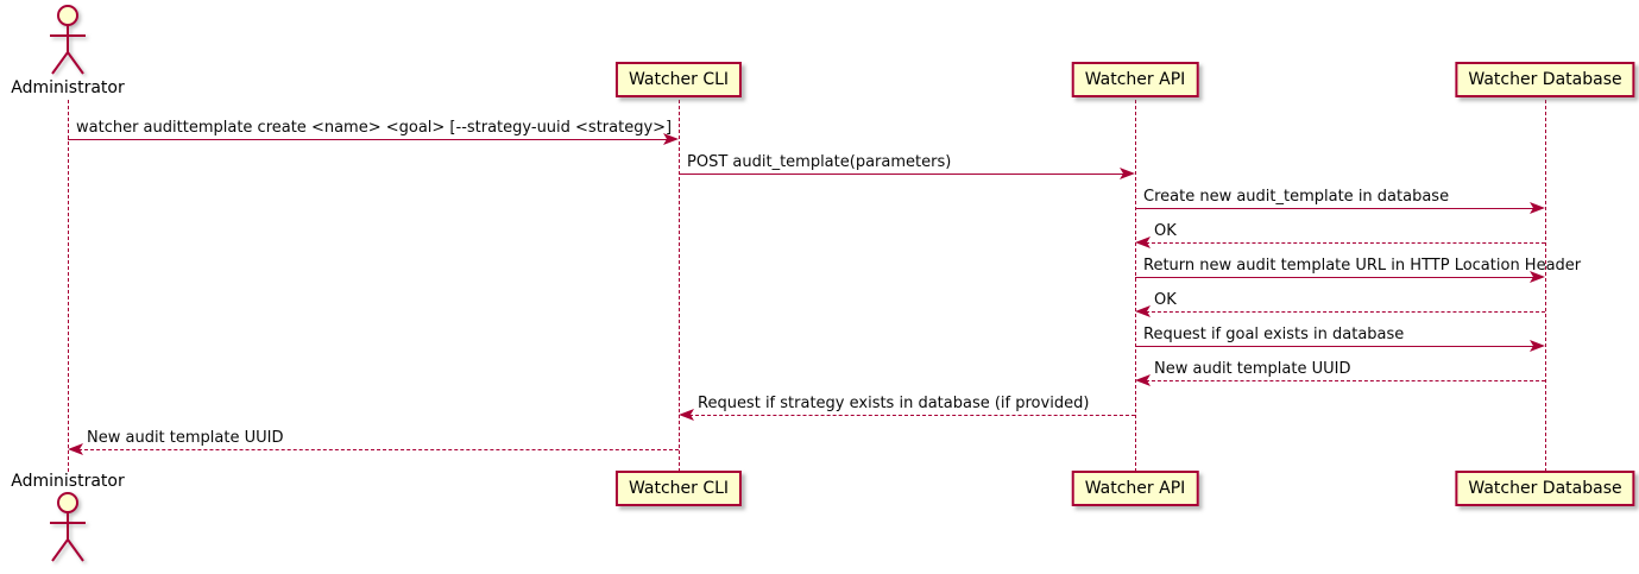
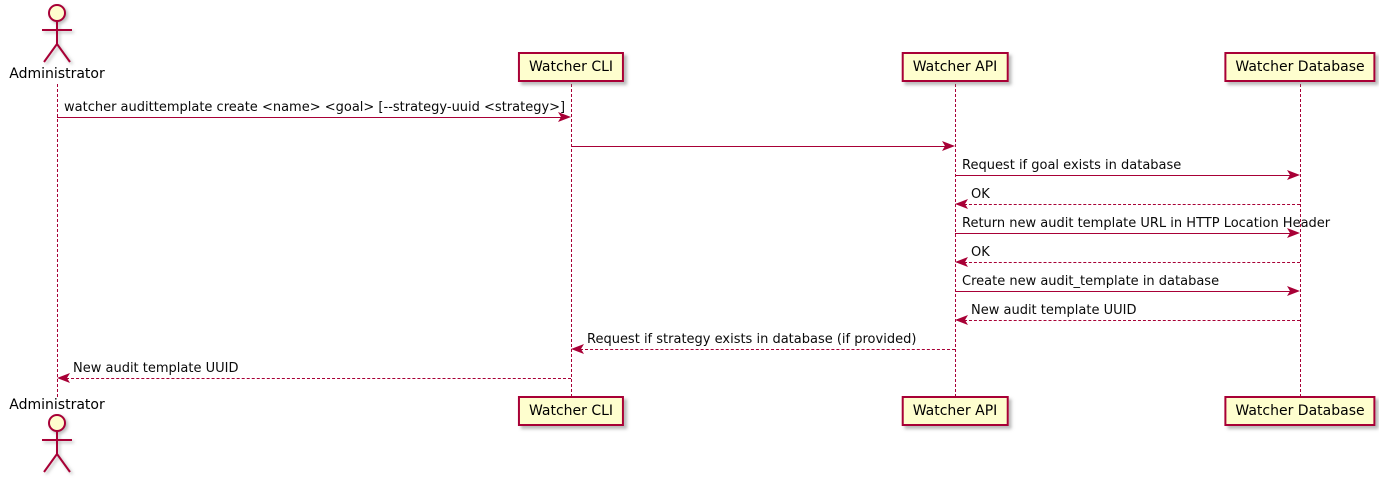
  Administrator
  Administrator
  Watcher CLI
  Watcher CLI
  Watcher API
  Watcher API
  Watcher Database
  Watcher Database
  watcher audittemplate create <name> <goal> [--strategy-uuid <strategy>]
- POST audit_template(parameters)
- Create new audit_template in database
+ Request if goal exists in database
  OK
  Return new audit template URL in HTTP Location Header
  OK
- Request if goal exists in database
+ Create new audit_template in database
  New audit template UUID
  Request if strategy exists in database (if provided)
  New audit template UUID
